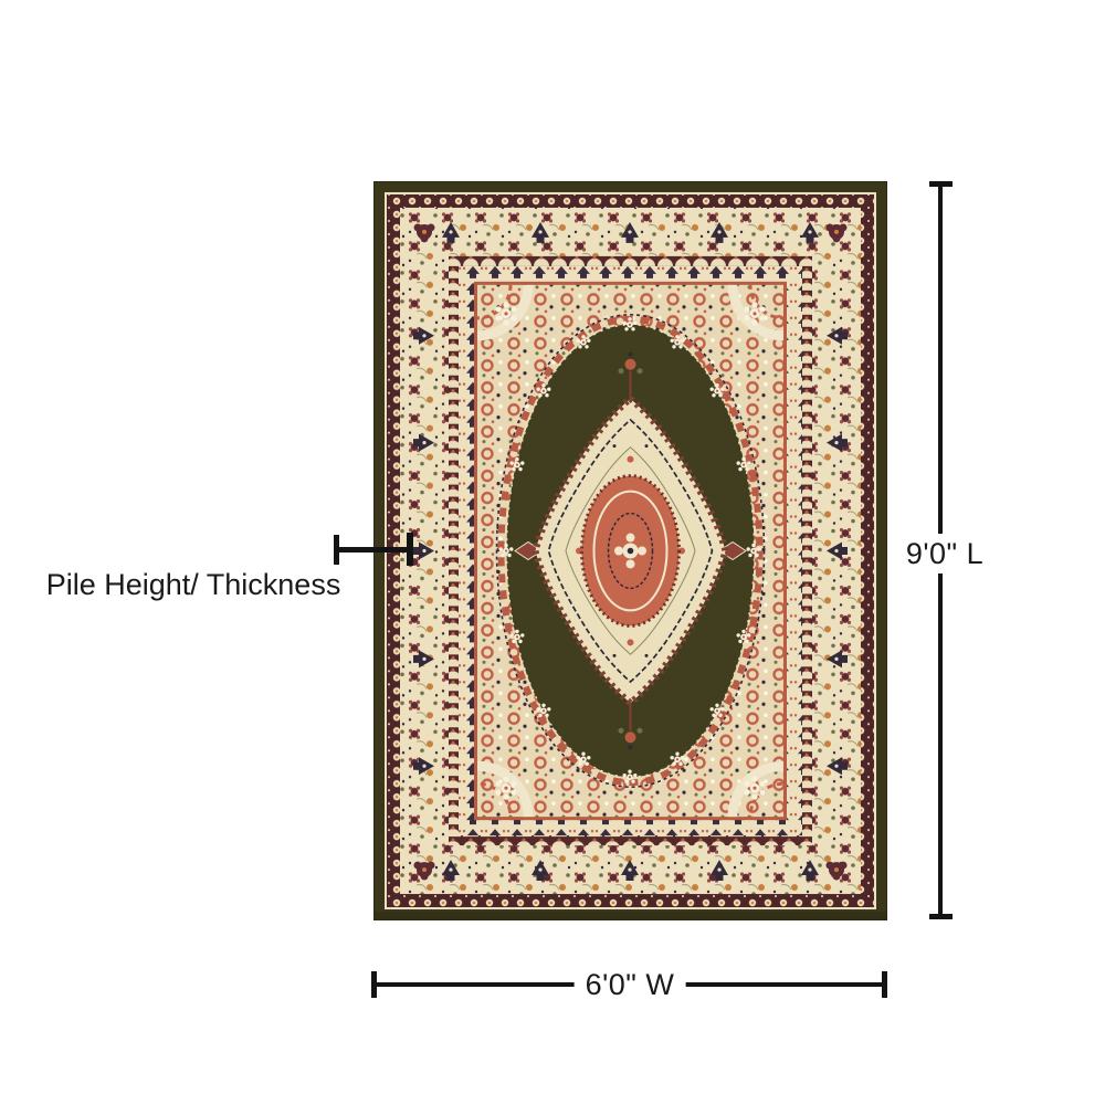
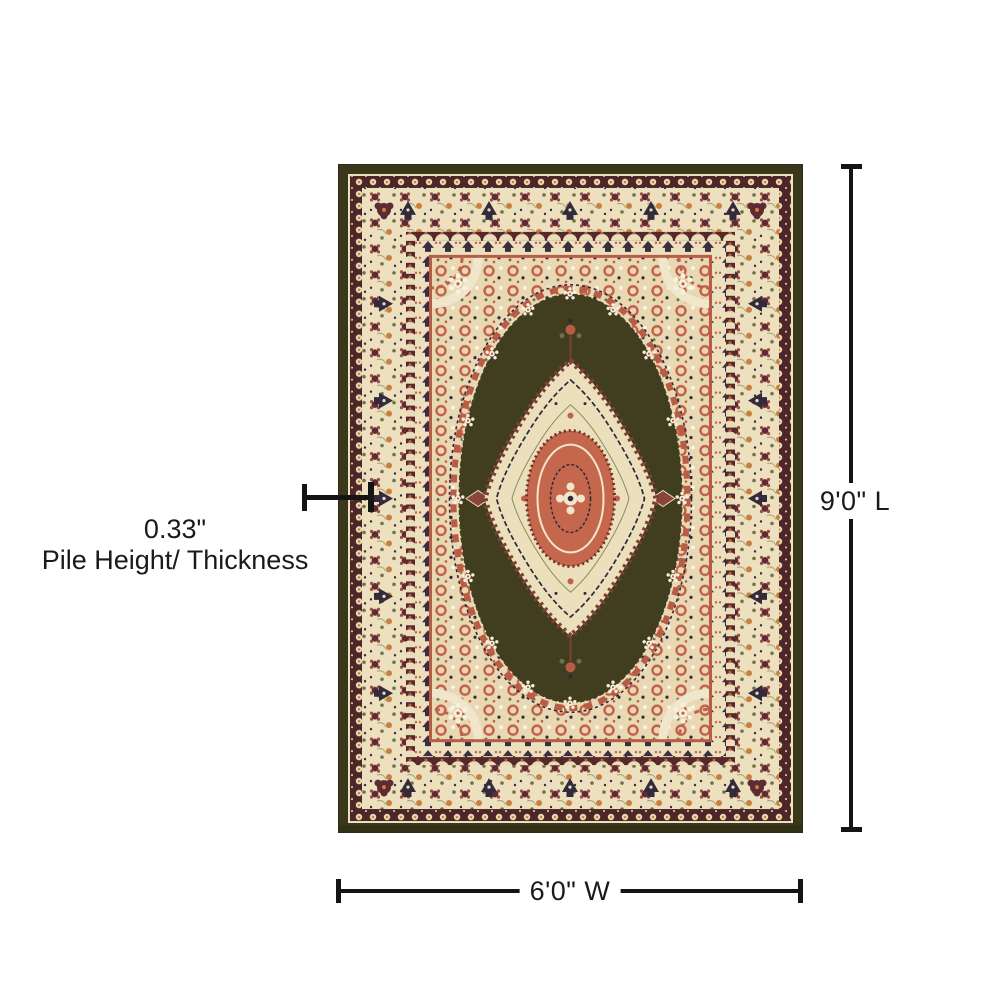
  9'0" L
  6'0" W
+ 0.33"
  Pile Height/ Thickness
